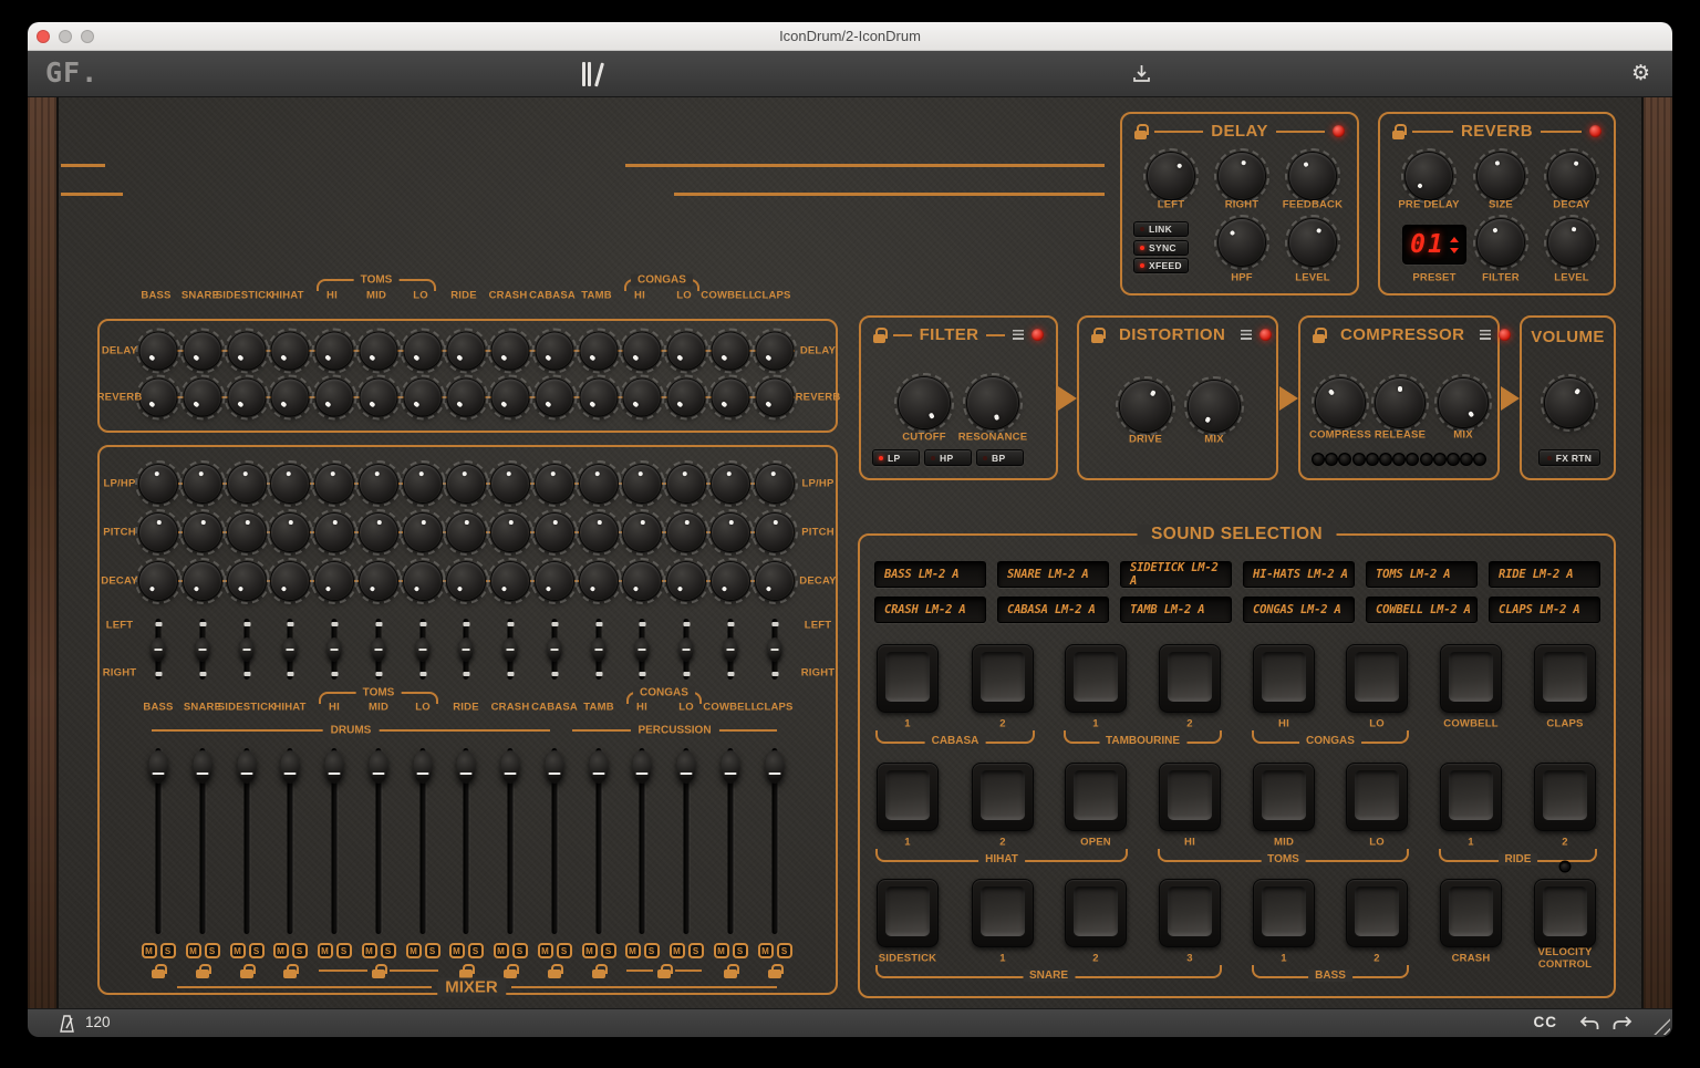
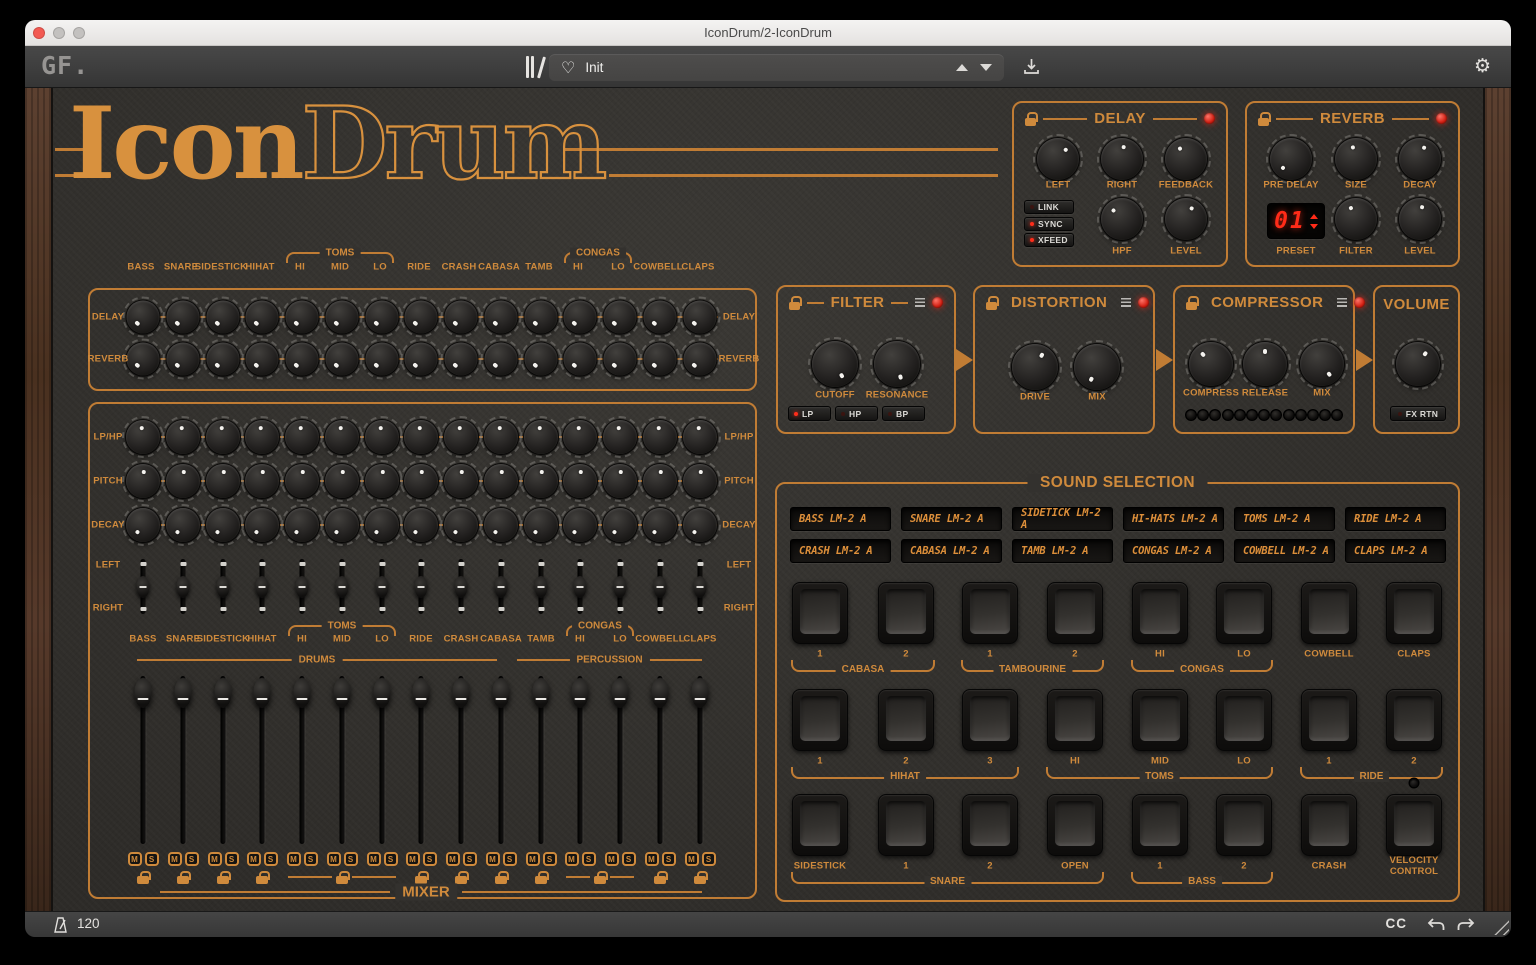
  IconDrum/2-IconDrum
  GF.
+ ♡
+ Init
  ⚙
+ IconDrum
  DELAY
  LEFT
  RIGHT
  FEEDBACK
  HPF
  LEVEL
  LINK
  SYNC
  XFEED
  REVERB
  01
  PRE DELAY
  SIZE
  DECAY
  FILTER
  LEVEL
  PRESET
  FILTER
  CUTOFF
  RESONANCE
  LP
  HP
  BP
  DISTORTION
  DRIVE
  MIX
  COMPRESSOR
  COMPRESS
  RELEASE
  MIX
  VOLUME
  FX RTN
  DELAY
  DELAY
  REVERB
  REVERB
  LP/HP
  LP/HP
  PITCH
  PITCH
  DECAY
  DECAY
  LEFT
  LEFT
  RIGHT
  RIGHT
  BASS
  SNARE
  SIDESTICK
  HIHAT
  HI
  MID
  LO
  RIDE
  CRASH
  CABASA
  TAMB
  HI
  LO
  COWBELL
  CLAPS
  TOMS
  CONGAS
  DRUMS
  PERCUSSION
  M
  S
  M
  S
  M
  S
  M
  S
  M
  S
  M
  S
  M
  S
  M
  S
  M
  S
  M
  S
  M
  S
  M
  S
  M
  S
  M
  S
  M
  S
  MIXER
  SOUND SELECTION
  BASS LM-2 A
  SNARE LM-2 A
  SIDETICK LM-2 A
  HI-HATS LM-2 A
  TOMS LM-2 A
  RIDE LM-2 A
  CRASH LM-2 A
  CABASA LM-2 A
  TAMB LM-2 A
  CONGAS LM-2 A
  COWBELL LM-2 A
  CLAPS LM-2 A
  1
  2
  CABASA
  1
  2
  TAMBOURINE
  HI
  LO
  CONGAS
  COWBELL
  CLAPS
  1
  2
- OPEN
+ 3
  HIHAT
  HI
  MID
  LO
  TOMS
  1
  2
  RIDE
  SIDESTICK
  1
  2
- 3
+ OPEN
  SNARE
  1
  2
  BASS
  CRASH
  VELOCITY CONTROL
  BASS
  SNARE
  SIDESTICK
  HIHAT
  HI
  MID
  LO
  RIDE
  CRASH
  CABASA
  TAMB
  HI
  LO
  COWBELL
  CLAPS
  TOMS
  CONGAS
  120
  CC
